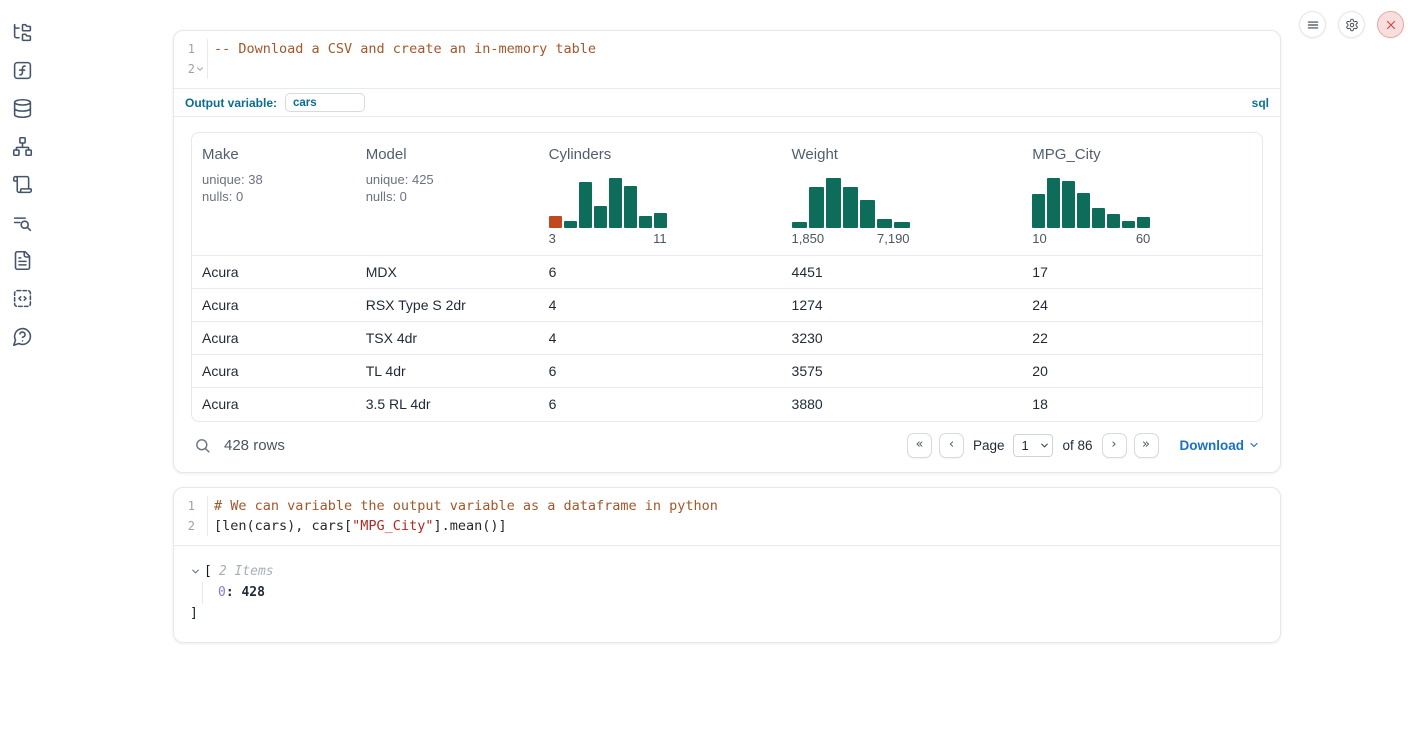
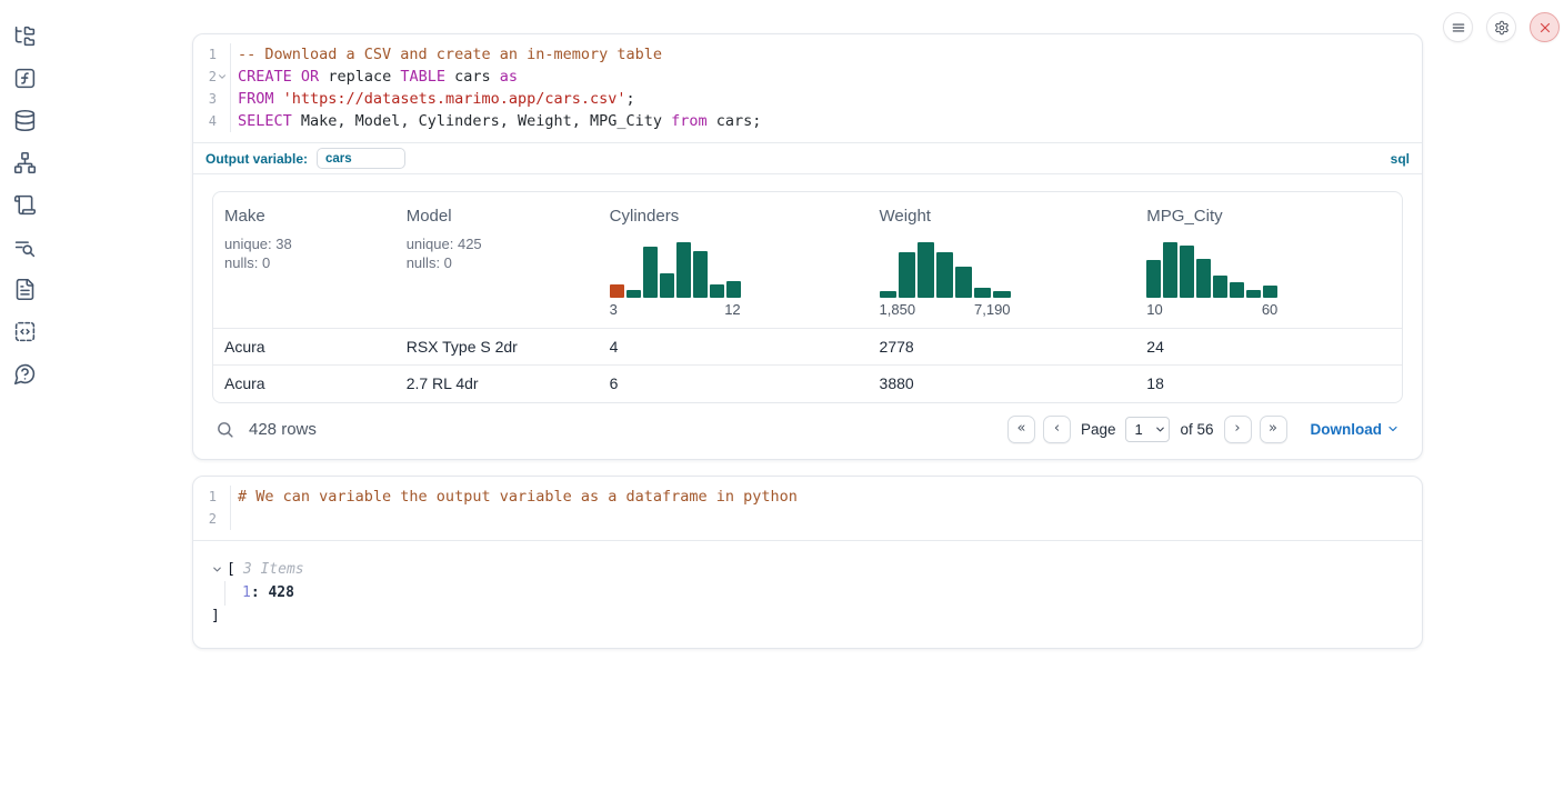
  1
  -- Download a CSV and create an in-memory table
  2
+ CREATE OR replace TABLE cars as
+ 3
+ FROM 'https://datasets.marimo.app/cars.csv';
+ 4
+ SELECT Make, Model, Cylinders, Weight, MPG_City from cars;
  Output variable:
  cars
  sql
- Makeunique: 38nulls: 0	Modelunique: 425nulls: 0	Cylinders3 11	Weight1,850 7,190	MPG_City10 60
+ Makeunique: 38nulls: 0	Modelunique: 425nulls: 0	Cylinders3 12	Weight1,850 7,190	MPG_City10 60
- Acura	MDX	6	4451	17
- Acura	RSX Type S 2dr	4	1274	24
+ Acura	RSX Type S 2dr	4	2778	24
- Acura	TSX 4dr	4	3230	22
- Acura	TL 4dr	6	3575	20
- Acura	3.5 RL 4dr	6	3880	18
+ Acura	2.7 RL 4dr	6	3880	18
  428 rows
  «
  ‹
  Page
  1
- of 86
+ of 56
  ›
  »
  Download
  1
  # We can variable the output variable as a dataframe in python
  2
- [len(cars), cars["MPG_City"].mean()]
  [
- 2 Items
+ 3 Items
- 0: 428
+ 1: 428
  ]
